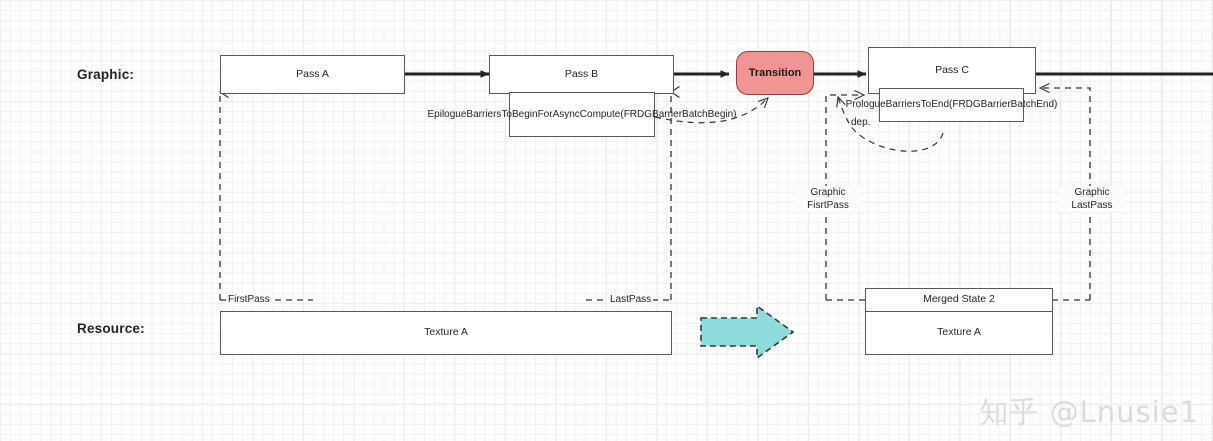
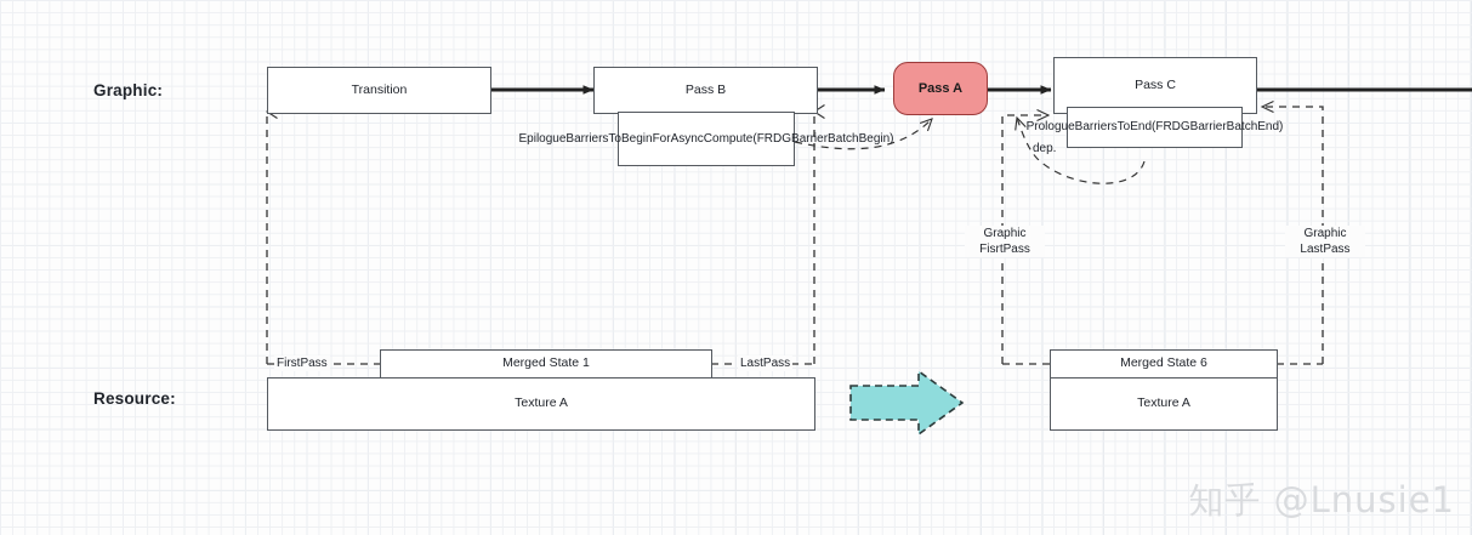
  Graphic:
  Resource:
- Pass A
+ Transition
  Pass B
- Transition
+ Pass A
  Pass C
  EpilogueBarriersToBeginForAsyncCompute(FRDGBarrierBatchBegin)
  PrologueBarriersToEnd(FRDGBarrierBatchEnd)
+ Merged State 1
  Texture A
- Merged State 2
+ Merged State 6
  Texture A
  FirstPass
  LastPass
  dep.
  Graphic
  FisrtPass
  Graphic
  LastPass
  知乎 @Lnusie1
